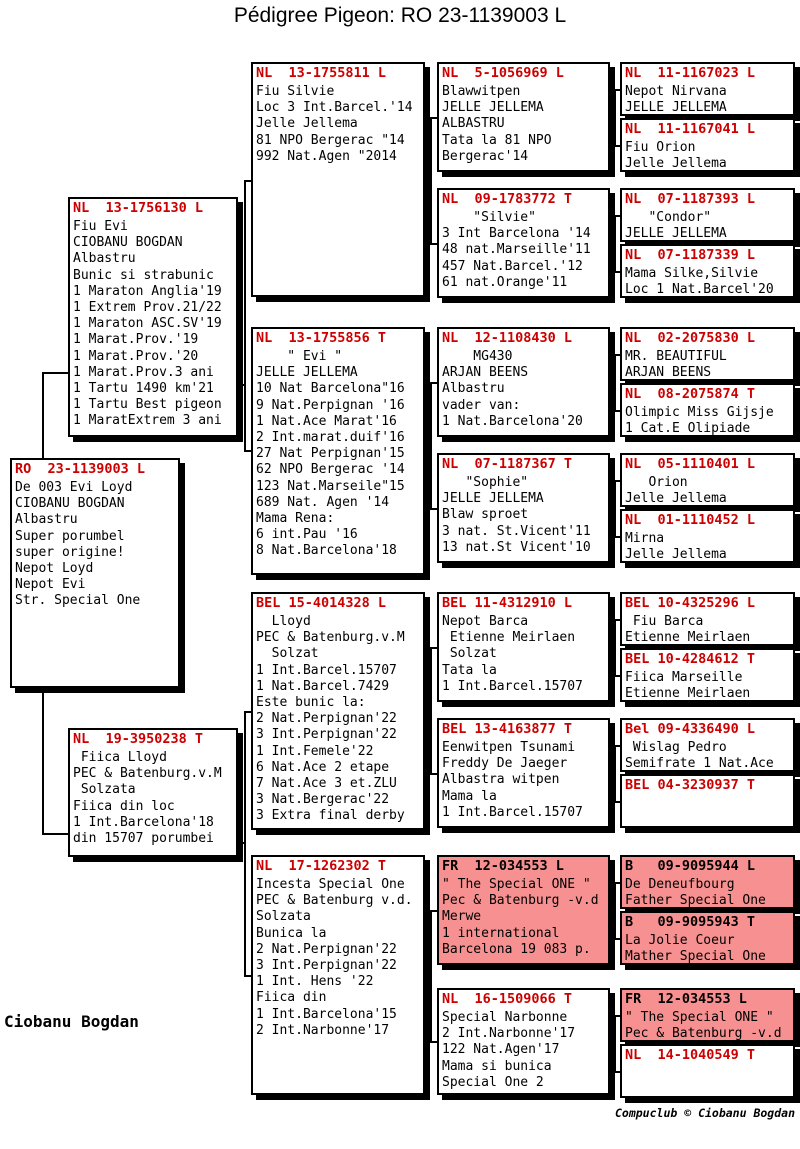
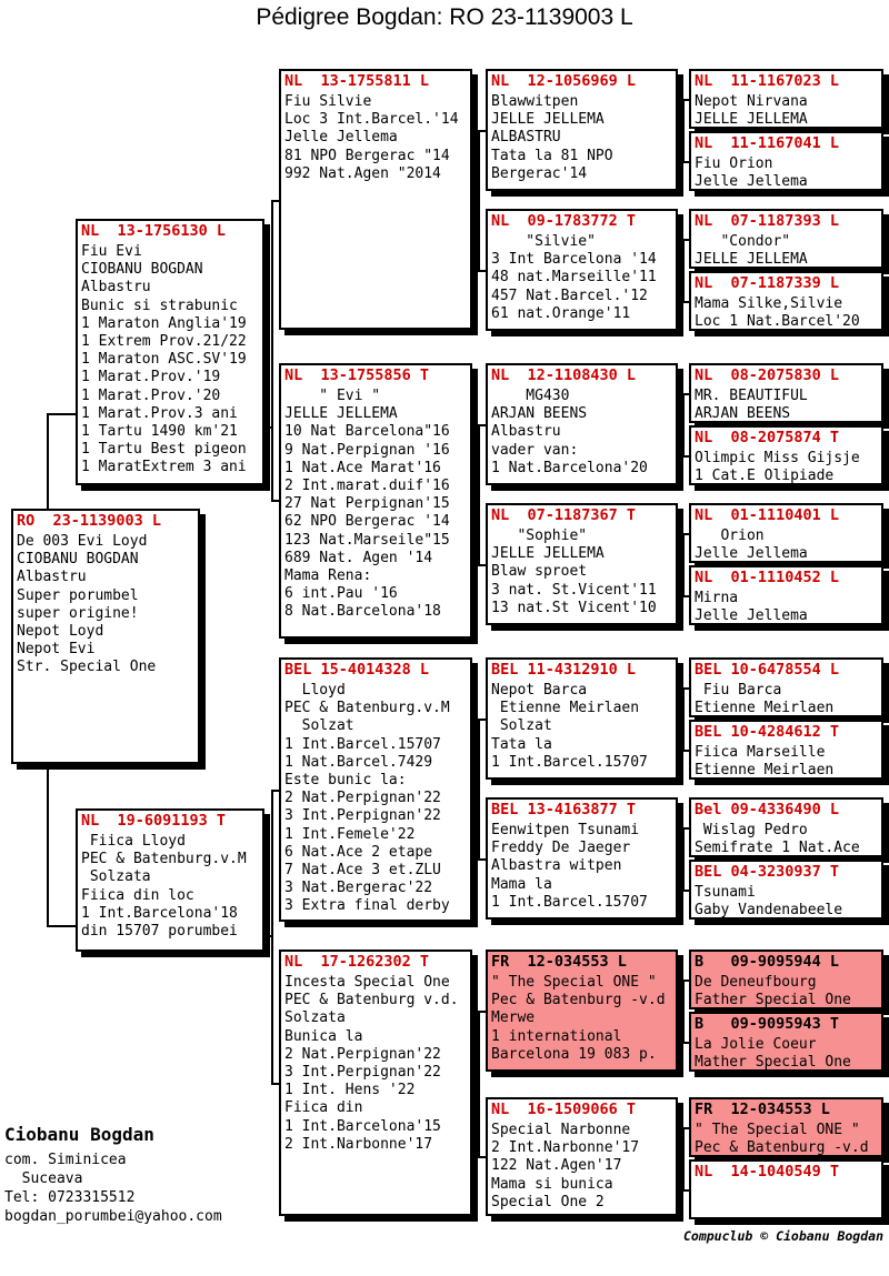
- Pédigree Pigeon: RO 23-1139003 L
+ Pédigree Bogdan: RO 23-1139003 L
  NL 13-1756130 L
  Fiu Evi
  CIOBANU BOGDAN
  Albastru
  Bunic si strabunic
  1 Maraton Anglia'19
  1 Extrem Prov.21/22
  1 Maraton ASC.SV'19
  1 Marat.Prov.'19
  1 Marat.Prov.'20
  1 Marat.Prov.3 ani
  1 Tartu 1490 km'21
  1 Tartu Best pigeon
  1 MaratExtrem 3 ani
  RO 23-1139003 L
  De 003 Evi Loyd
  CIOBANU BOGDAN
  Albastru
  Super porumbel
  super origine!
  Nepot Loyd
  Nepot Evi
  Str. Special One
- NL 19-3950238 T
+ NL 19-6091193 T
  Fiica Lloyd
  PEC & Batenburg.v.M
  Solzata
  Fiica din loc
  1 Int.Barcelona'18
  din 15707 porumbei
  NL 13-1755811 L
  Fiu Silvie
  Loc 3 Int.Barcel.'14
  Jelle Jellema
  81 NPO Bergerac "14
  992 Nat.Agen "2014
  NL 13-1755856 T
  " Evi "
  JELLE JELLEMA
  10 Nat Barcelona"16
  9 Nat.Perpignan '16
  1 Nat.Ace Marat'16
  2 Int.marat.duif'16
  27 Nat Perpignan'15
  62 NPO Bergerac '14
  123 Nat.Marseile"15
  689 Nat. Agen '14
  Mama Rena:
  6 int.Pau '16
  8 Nat.Barcelona'18
  BEL 15-4014328 L
  Lloyd
  PEC & Batenburg.v.M
  Solzat
  1 Int.Barcel.15707
  1 Nat.Barcel.7429
  Este bunic la:
  2 Nat.Perpignan'22
  3 Int.Perpignan'22
  1 Int.Femele'22
  6 Nat.Ace 2 etape
  7 Nat.Ace 3 et.ZLU
  3 Nat.Bergerac'22
  3 Extra final derby
  NL 17-1262302 T
  Incesta Special One
  PEC & Batenburg v.d.
  Solzata
  Bunica la
  2 Nat.Perpignan'22
  3 Int.Perpignan'22
  1 Int. Hens '22
  Fiica din
  1 Int.Barcelona'15
  2 Int.Narbonne'17
- NL 5-1056969 L
+ NL 12-1056969 L
  Blawwitpen
  JELLE JELLEMA
  ALBASTRU
  Tata la 81 NPO
  Bergerac'14
  NL 09-1783772 T
  "Silvie"
  3 Int Barcelona '14
  48 nat.Marseille'11
  457 Nat.Barcel.'12
  61 nat.Orange'11
  NL 12-1108430 L
  MG430
  ARJAN BEENS
  Albastru
  vader van:
  1 Nat.Barcelona'20
  NL 07-1187367 T
  "Sophie"
  JELLE JELLEMA
  Blaw sproet
  3 nat. St.Vicent'11
  13 nat.St Vicent'10
  BEL 11-4312910 L
  Nepot Barca
  Etienne Meirlaen
  Solzat
  Tata la
  1 Int.Barcel.15707
  BEL 13-4163877 T
  Eenwitpen Tsunami
  Freddy De Jaeger
  Albastra witpen
  Mama la
  1 Int.Barcel.15707
  FR 12-034553 L
  " The Special ONE "
  Pec & Batenburg -v.d
  Merwe
  1 international
  Barcelona 19 083 p.
  NL 16-1509066 T
  Special Narbonne
  2 Int.Narbonne'17
  122 Nat.Agen'17
  Mama si bunica
  Special One 2
  NL 11-1167023 L
  Nepot Nirvana
  JELLE JELLEMA
  NL 11-1167041 L
  Fiu Orion
  Jelle Jellema
  NL 07-1187393 L
  "Condor"
  JELLE JELLEMA
  NL 07-1187339 L
  Mama Silke,Silvie
  Loc 1 Nat.Barcel'20
- NL 02-2075830 L
+ NL 08-2075830 L
  MR. BEAUTIFUL
  ARJAN BEENS
  NL 08-2075874 T
  Olimpic Miss Gijsje
  1 Cat.E Olipiade
- NL 05-1110401 L
+ NL 01-1110401 L
  Orion
  Jelle Jellema
  NL 01-1110452 L
  Mirna
  Jelle Jellema
- BEL 10-4325296 L
+ BEL 10-6478554 L
  Fiu Barca
  Etienne Meirlaen
  BEL 10-4284612 T
  Fiica Marseille
  Etienne Meirlaen
  Bel 09-4336490 L
  Wislag Pedro
  Semifrate 1 Nat.Ace
  BEL 04-3230937 T
+ Tsunami
+ Gaby Vandenabeele
  B 09-9095944 L
  De Deneufbourg
  Father Special One
  B 09-9095943 T
  La Jolie Coeur
  Mather Special One
  FR 12-034553 L
  " The Special ONE "
  Pec & Batenburg -v.d
  NL 14-1040549 T
  Ciobanu Bogdan
+ com. Siminicea
+ Suceava
+ Tel: 0723315512
+ bogdan_porumbei@yahoo.com
  Compuclub © Ciobanu Bogdan
